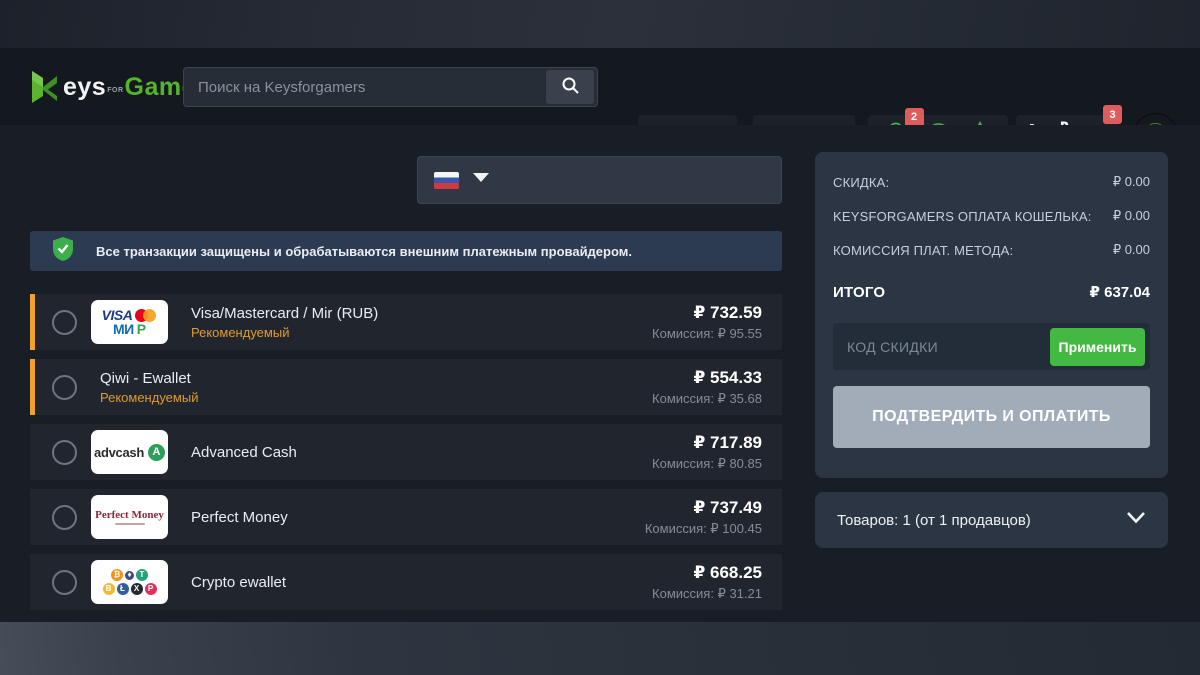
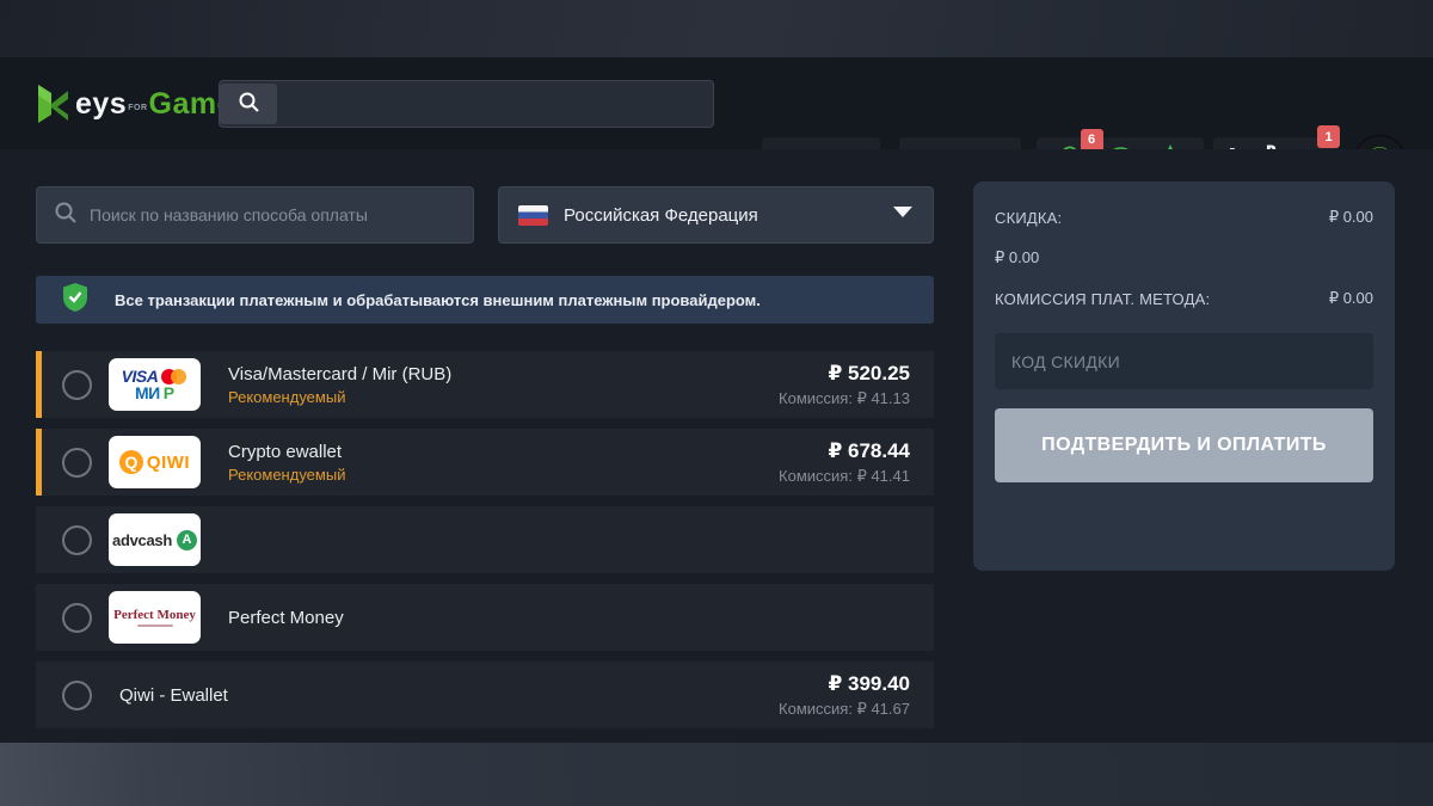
  eys
- Поиск на Keysforgamers
- 2
+ 6
- 3
+ 1
+ Поиск по названию способа оплаты
+ Российская Федерация
- Все транзакции защищены и обрабатываются внешним платежным провайдером.
+ Все транзакции платежным и обрабатываются внешним платежным провайдером.
  VISA
  МИ
  Р
  Visa/Mastercard / Mir (RUB)
  Рекомендуемый
- ₽ 732.59
+ ₽ 520.25
- Комиссия: ₽ 95.55
+ Комиссия: ₽ 41.13
+ Q
+ QIWI
- Qiwi - Ewallet
+ Crypto ewallet
  Рекомендуемый
- ₽ 554.33
+ ₽ 678.44
- Комиссия: ₽ 35.68
+ Комиссия: ₽ 41.41
  advcash
  A
- Advanced Cash
- ₽ 717.89
- Комиссия: ₽ 80.85
  Perfect Money
  Perfect Money
- ₽ 737.49
- Комиссия: ₽ 100.45
- ₿
- ♦
- T
- B
- Ł
- X
- P
- Crypto ewallet
+ Qiwi - Ewallet
- ₽ 668.25
+ ₽ 399.40
- Комиссия: ₽ 31.21
+ Комиссия: ₽ 41.67
  СКИДКА:
  ₽ 0.00
- KEYSFORGAMERS ОПЛАТА КОШЕЛЬКА:
  ₽ 0.00
  КОМИССИЯ ПЛАТ. МЕТОДА:
  ₽ 0.00
- ИТОГО
- ₽ 637.04
  КОД СКИДКИ
- Применить
  ПОДТВЕРДИТЬ И ОПЛАТИТЬ
- Товаров: 1 (от 1 продавцов)
